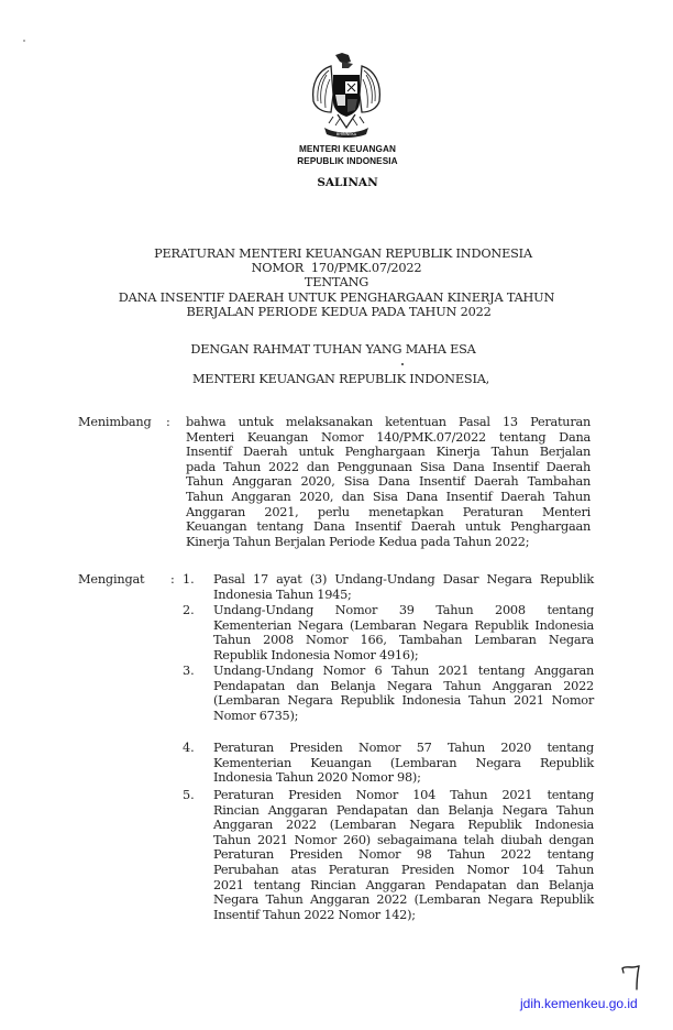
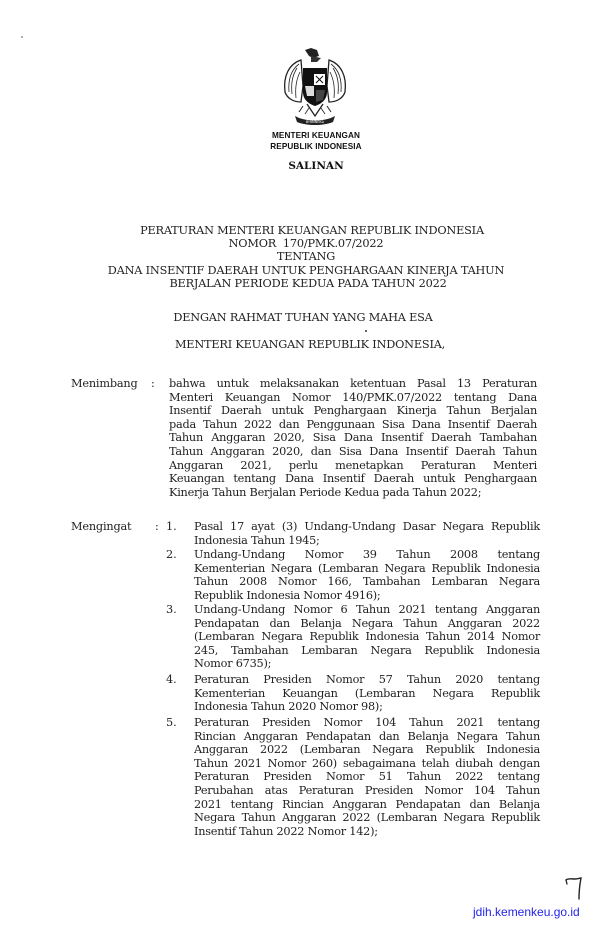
  MENTERI KEUANGAN
  REPUBLIK INDONESIA
  SALINAN
  PERATURAN MENTERI KEUANGAN REPUBLIK INDONESIA
  NOMOR 170/PMK.07/2022
  TENTANG
  DANA INSENTIF DAERAH UNTUK PENGHARGAAN KINERJA TAHUN
  BERJALAN PERIODE KEDUA PADA TAHUN 2022
  DENGAN RAHMAT TUHAN YANG MAHA ESA
  MENTERI KEUANGAN REPUBLIK INDONESIA,
  Menimbang
  :
  bahwa untuk melaksanakan ketentuan Pasal 13 Peraturan
  Menteri Keuangan Nomor 140/PMK.07/2022 tentang Dana
  Insentif Daerah untuk Penghargaan Kinerja Tahun Berjalan
  pada Tahun 2022 dan Penggunaan Sisa Dana Insentif Daerah
  Tahun Anggaran 2020, Sisa Dana Insentif Daerah Tambahan
  Tahun Anggaran 2020, dan Sisa Dana Insentif Daerah Tahun
  Anggaran 2021, perlu menetapkan Peraturan Menteri
  Keuangan tentang Dana Insentif Daerah untuk Penghargaan
  Kinerja Tahun Berjalan Periode Kedua pada Tahun 2022;
  Mengingat
  :
  1.
  Pasal 17 ayat (3) Undang-Undang Dasar Negara Republik
  Indonesia Tahun 1945;
  2.
  Undang-Undang Nomor 39 Tahun 2008 tentang
  Kementerian Negara (Lembaran Negara Republik Indonesia
  Tahun 2008 Nomor 166, Tambahan Lembaran Negara
  Republik Indonesia Nomor 4916);
  3.
  Undang-Undang Nomor 6 Tahun 2021 tentang Anggaran
  Pendapatan dan Belanja Negara Tahun Anggaran 2022
- (Lembaran Negara Republik Indonesia Tahun 2021 Nomor
+ (Lembaran Negara Republik Indonesia Tahun 2014 Nomor
+ 245, Tambahan Lembaran Negara Republik Indonesia
  Nomor 6735);
  4.
  Peraturan Presiden Nomor 57 Tahun 2020 tentang
  Kementerian Keuangan (Lembaran Negara Republik
  Indonesia Tahun 2020 Nomor 98);
  5.
  Peraturan Presiden Nomor 104 Tahun 2021 tentang
  Rincian Anggaran Pendapatan dan Belanja Negara Tahun
  Anggaran 2022 (Lembaran Negara Republik Indonesia
  Tahun 2021 Nomor 260) sebagaimana telah diubah dengan
- Peraturan Presiden Nomor 98 Tahun 2022 tentang
+ Peraturan Presiden Nomor 51 Tahun 2022 tentang
  Perubahan atas Peraturan Presiden Nomor 104 Tahun
  2021 tentang Rincian Anggaran Pendapatan dan Belanja
  Negara Tahun Anggaran 2022 (Lembaran Negara Republik
  Insentif Tahun 2022 Nomor 142);
  jdih.kemenkeu.go.id
